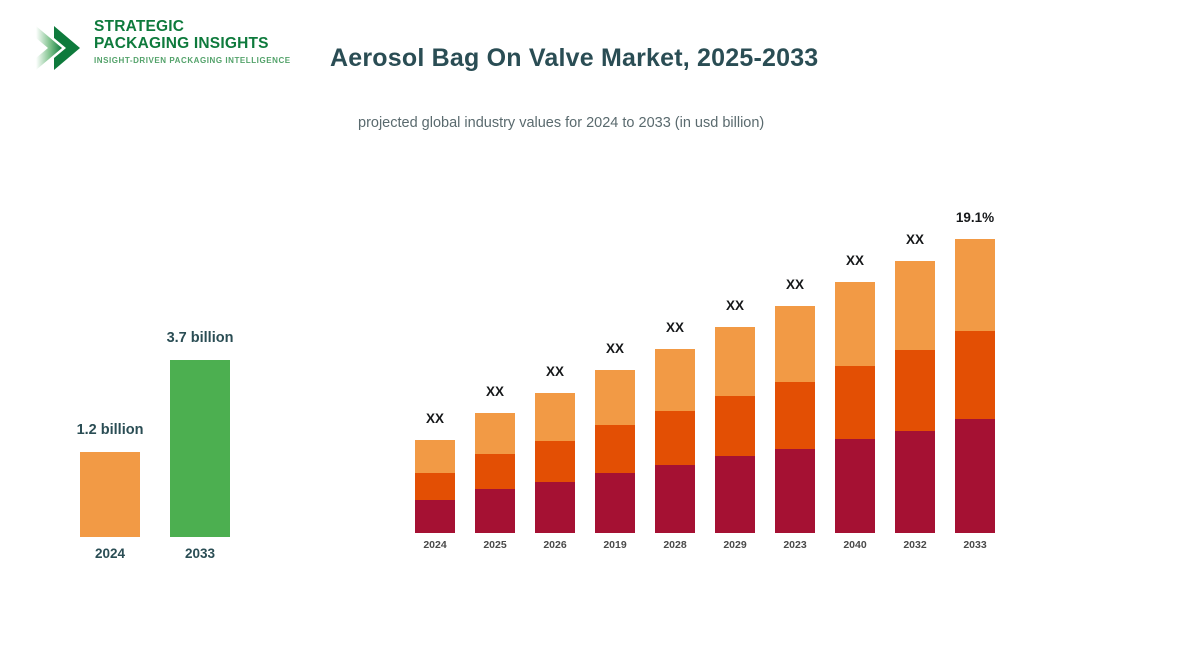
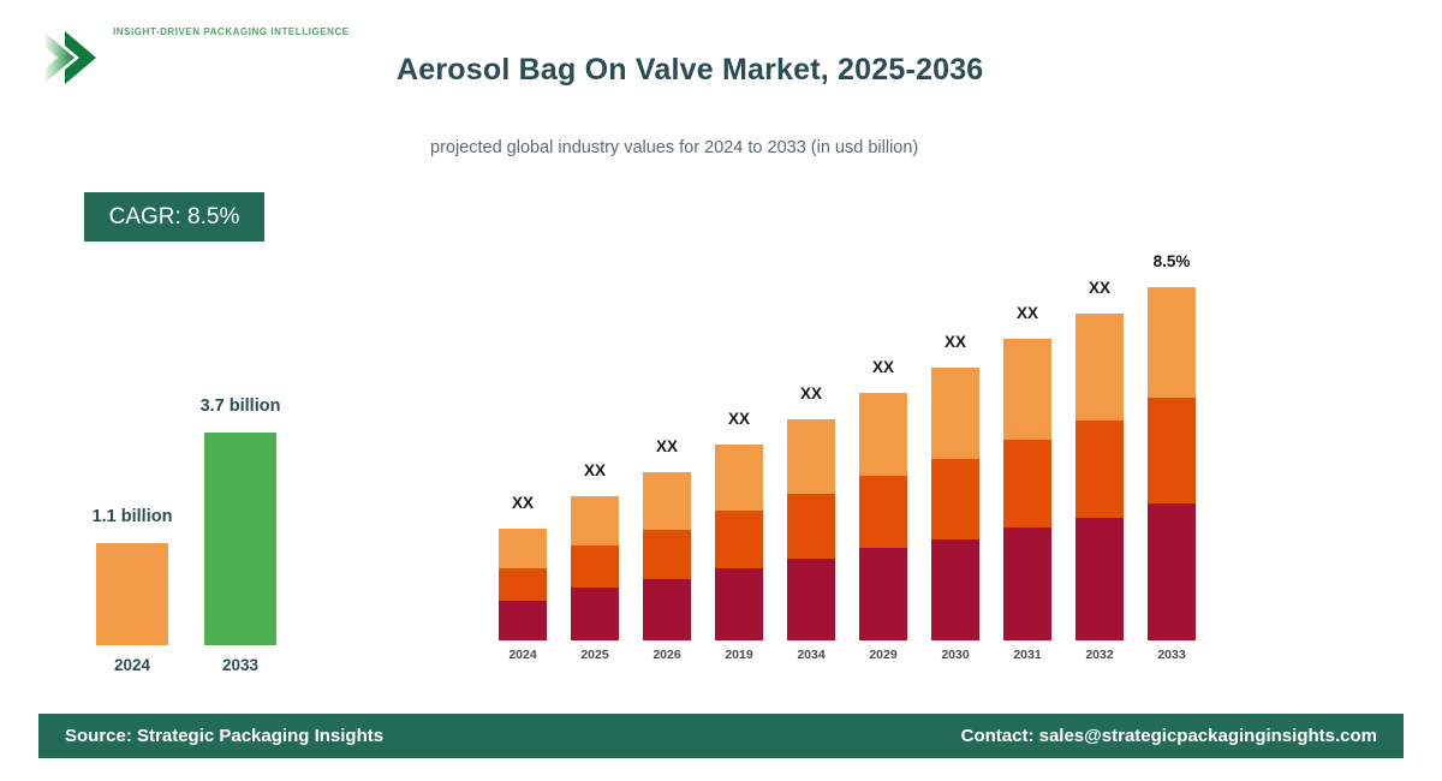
- STRATEGIC
- PACKAGING INSIGHTS
  INSIGHT-DRIVEN PACKAGING INTELLIGENCE
- Aerosol Bag On Valve Market, 2025-2033
+ Aerosol Bag On Valve Market, 2025-2036
  projected global industry values for 2024 to 2033 (in usd billion)
+ CAGR: 8.5%
- 1.2 billion
+ 1.1 billion
  2024
  3.7 billion
  2033
  XX
  2024
  XX
  2025
  XX
  2026
  XX
  2019
  XX
- 2028
+ 2034
  XX
  2029
  XX
- 2023
+ 2030
  XX
- 2040
+ 2031
  XX
  2032
- 19.1%
+ 8.5%
  2033
+ Source: Strategic Packaging Insights
+ Contact: sales@strategicpackaginginsights.com
